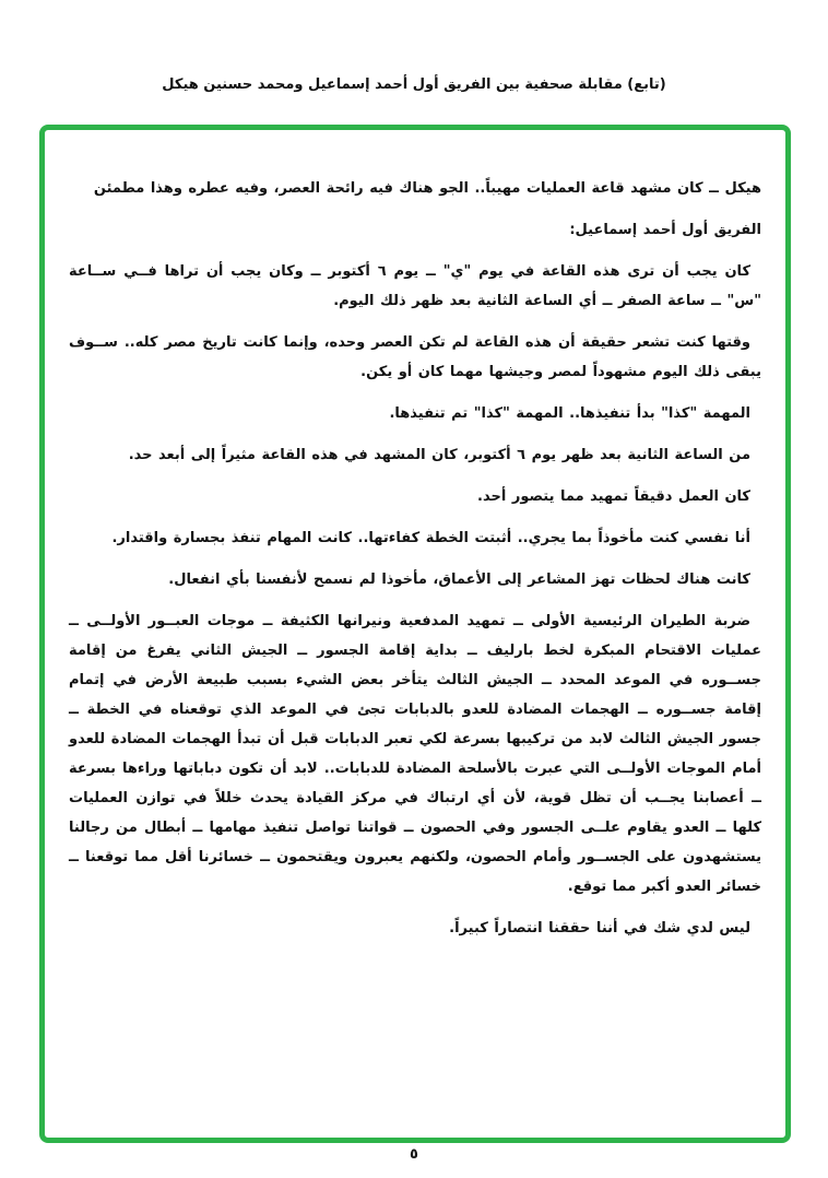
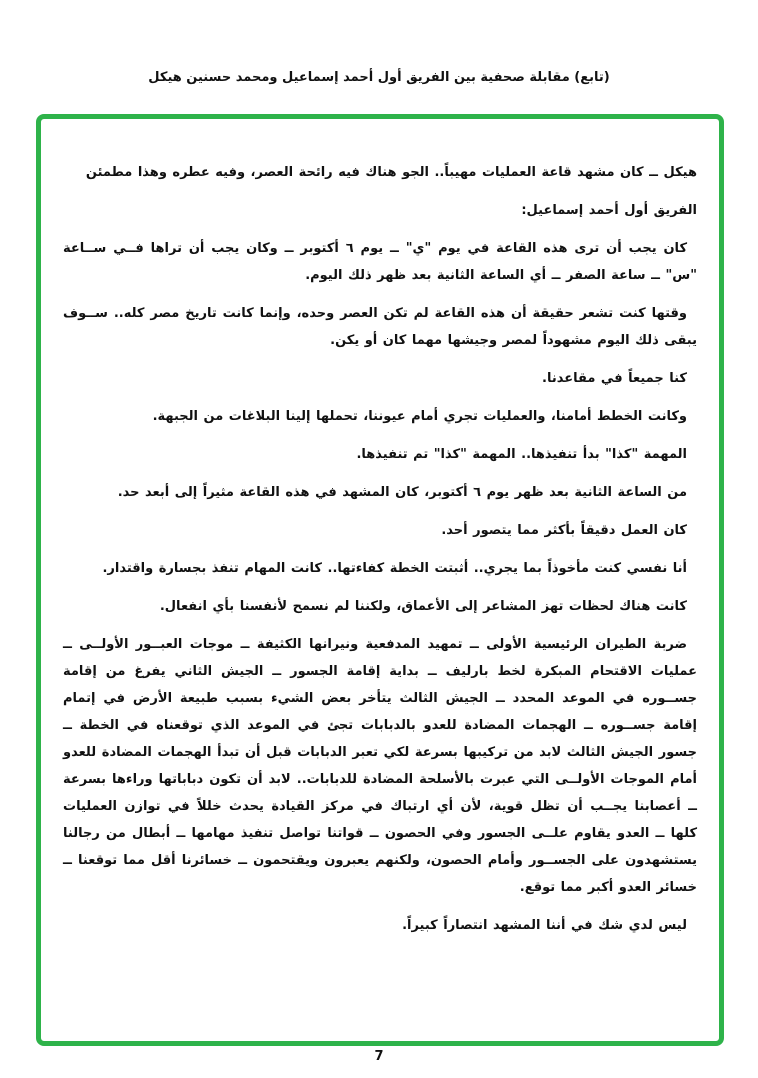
  (تابع) مقابلة صحفية بين الفريق أول أحمد إسماعيل ومحمد حسنين هيكل
  هيكل ــ كان مشهد قاعة العمليات مهيباً.. الجو هناك فيه رائحة العصر، وفيه عطره وهذا مطمئن
  الفريق أول أحمد إسماعيل:
  كان يجب أن ترى هذه القاعة في يوم "ي" ــ يوم ٦ أكتوبر ــ وكان يجب أن تراها فــي ســاعة "س" ــ ساعة الصفر ــ أي الساعة الثانية بعد ظهر ذلك اليوم.
  وقتها كنت تشعر حقيقة أن هذه القاعة لم تكن العصر وحده، وإنما كانت تاريخ مصر كله.. ســوف يبقى ذلك اليوم مشهوداً لمصر وجيشها مهما كان أو يكن.
+ كنا جميعاً في مقاعدنا.
+ وكانت الخطط أمامنا، والعمليات تجري أمام عيوننا، تحملها إلينا البلاغات من الجبهة.
  المهمة "كذا" بدأ تنفيذها.. المهمة "كذا" تم تنفيذها.
  من الساعة الثانية بعد ظهر يوم ٦ أكتوبر، كان المشهد في هذه القاعة مثيراً إلى أبعد حد.
- كان العمل دقيقاً تمهيد مما يتصور أحد.
+ كان العمل دقيقاً بأكثر مما يتصور أحد.
  أنا نفسي كنت مأخوذاً بما يجري.. أثبتت الخطة كفاءتها.. كانت المهام تنفذ بجسارة واقتدار.
- كانت هناك لحظات تهز المشاعر إلى الأعماق، مأخوذا لم نسمح لأنفسنا بأي انفعال.
+ كانت هناك لحظات تهز المشاعر إلى الأعماق، ولكننا لم نسمح لأنفسنا بأي انفعال.
  ضربة الطيران الرئيسية الأولى ــ تمهيد المدفعية ونيرانها الكثيفة ــ موجات العبــور الأولــى ــ عمليات الاقتحام المبكرة لخط بارليف ــ بداية إقامة الجسور ــ الجيش الثاني يفرغ من إقامة جســوره في الموعد المحدد ــ الجيش الثالث يتأخر بعض الشيء بسبب طبيعة الأرض في إتمام إقامة جســوره ــ الهجمات المضادة للعدو بالدبابات تجئ في الموعد الذي توقعناه في الخطة ــ جسور الجيش الثالث لابد من تركيبها بسرعة لكي تعبر الدبابات قبل أن تبدأ الهجمات المضادة للعدو أمام الموجات الأولــى التي عبرت بالأسلحة المضادة للدبابات.. لابد أن تكون دباباتها وراءها بسرعة ــ أعصابنا يجــب أن تظل قوية، لأن أي ارتباك في مركز القيادة يحدث خللاً في توازن العمليات كلها ــ العدو يقاوم علــى الجسور وفي الحصون ــ قواتنا تواصل تنفيذ مهامها ــ أبطال من رجالنا يستشهدون على الجســور وأمام الحصون، ولكنهم يعبرون ويقتحمون ــ خسائرنا أقل مما توقعنا ــ خسائر العدو أكبر مما توقع.
- ليس لدي شك في أننا حققنا انتصاراً كبيراً.
+ ليس لدي شك في أننا المشهد انتصاراً كبيراً.
- ٥
+ 7
